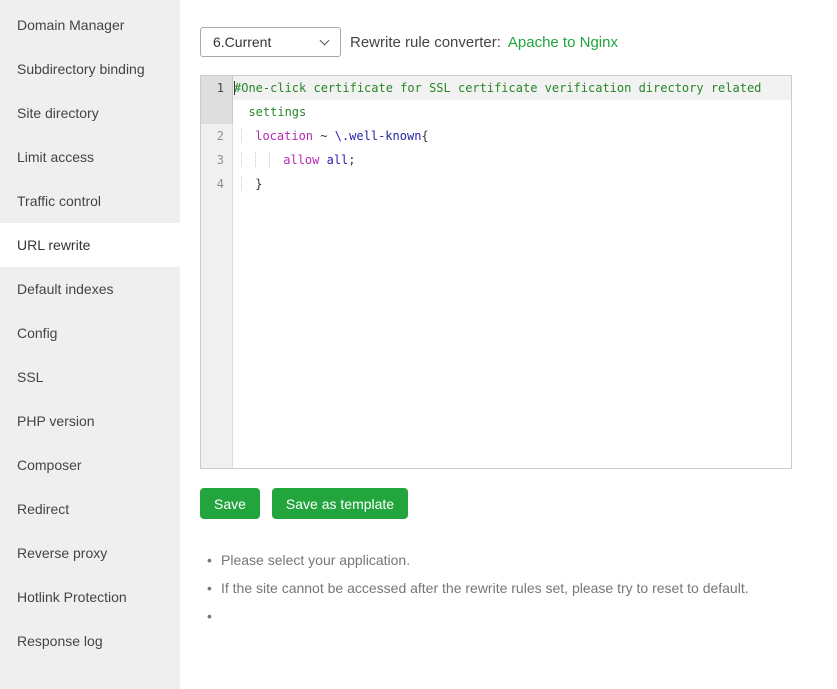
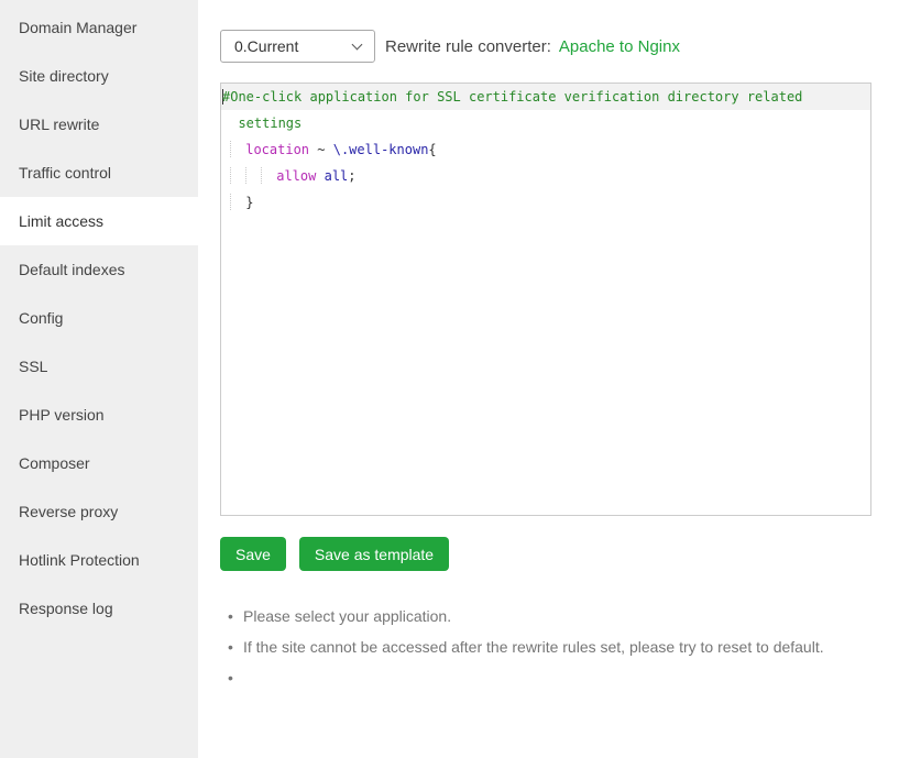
  Domain Manager
- Subdirectory binding
  Site directory
- Limit access
+ URL rewrite
  Traffic control
- URL rewrite
+ Limit access
  Default indexes
  Config
  SSL
  PHP version
  Composer
- Redirect
  Reverse proxy
  Hotlink Protection
  Response log
- 6.Current
+ 0.Current
  Rewrite rule converter:
  Apache to Nginx
- 1
- 2
- 3
- 4
- #One-click certificate for SSL certificate verification directory related
+ #One-click application for SSL certificate verification directory related
  settings
  location ~ \.well-known{
  allow all;
  }
  Save
  Save as template
  •
  Please select your application.
  •
  If the site cannot be accessed after the rewrite rules set, please try to reset to default.
  •
